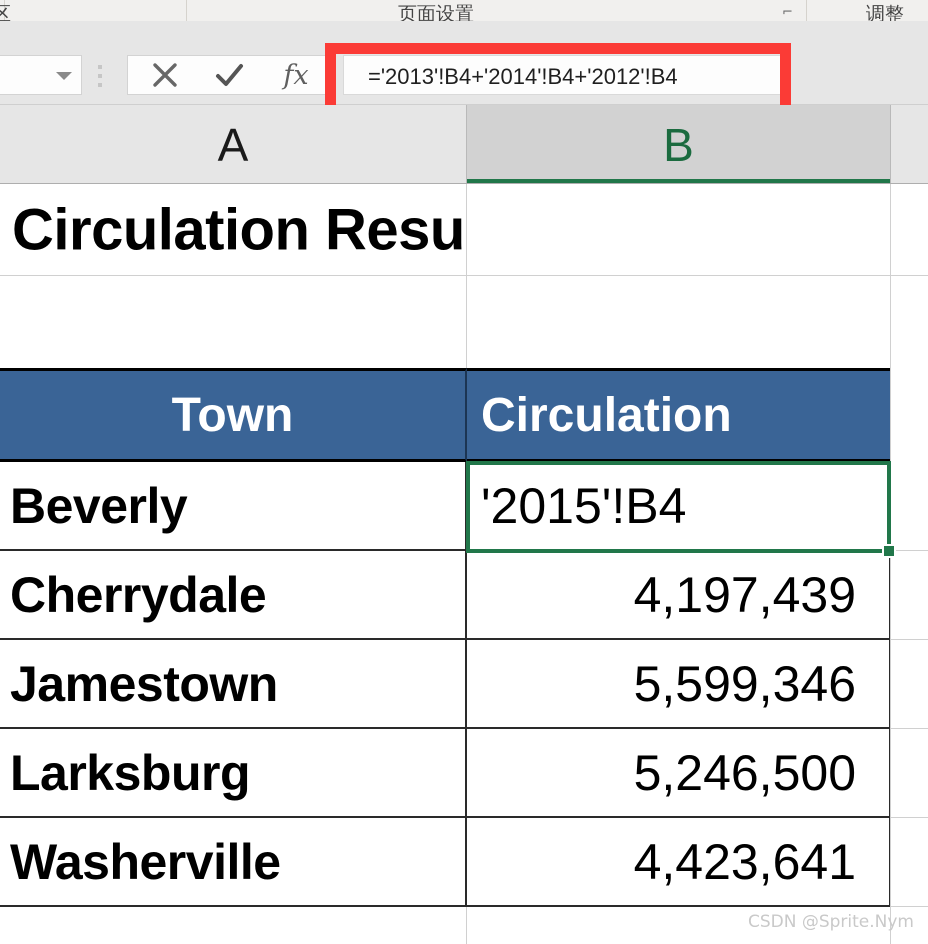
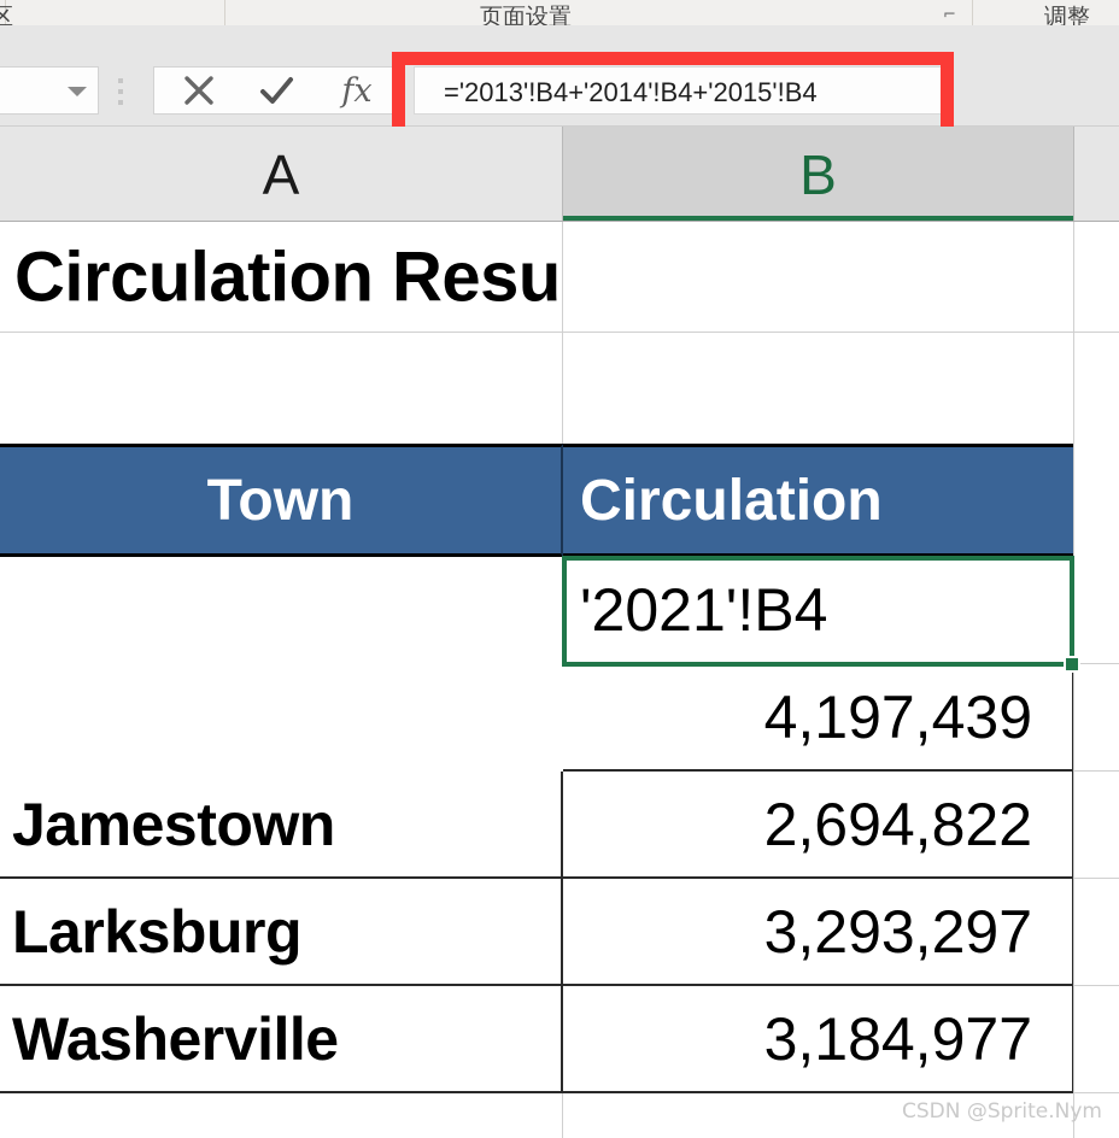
  区
  页面设置
  ⌐
  调整
  fx
- ='2013'!B4+'2014'!B4+'2012'!B4
+ ='2013'!B4+'2014'!B4+'2015'!B4
  A
  B
  Town
  Circulation
- Beverly
- '2015'!B4
+ '2021'!B4
- Cherrydale
  4,197,439
  Jamestown
- 5,599,346
+ 2,694,822
  Larksburg
- 5,246,500
+ 3,293,297
  Washerville
- 4,423,641
+ 3,184,977
  CSDN @Sprite.Nym
